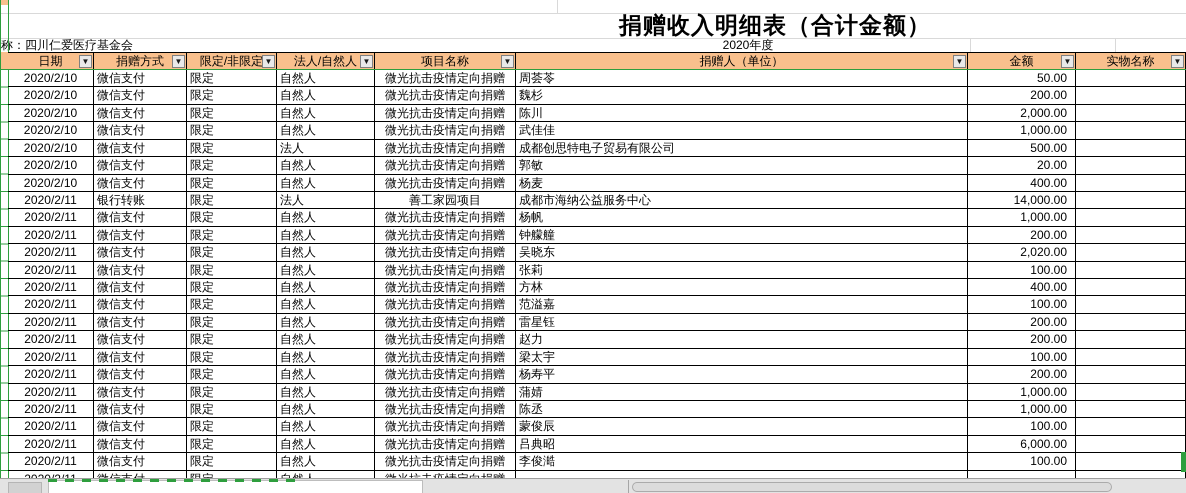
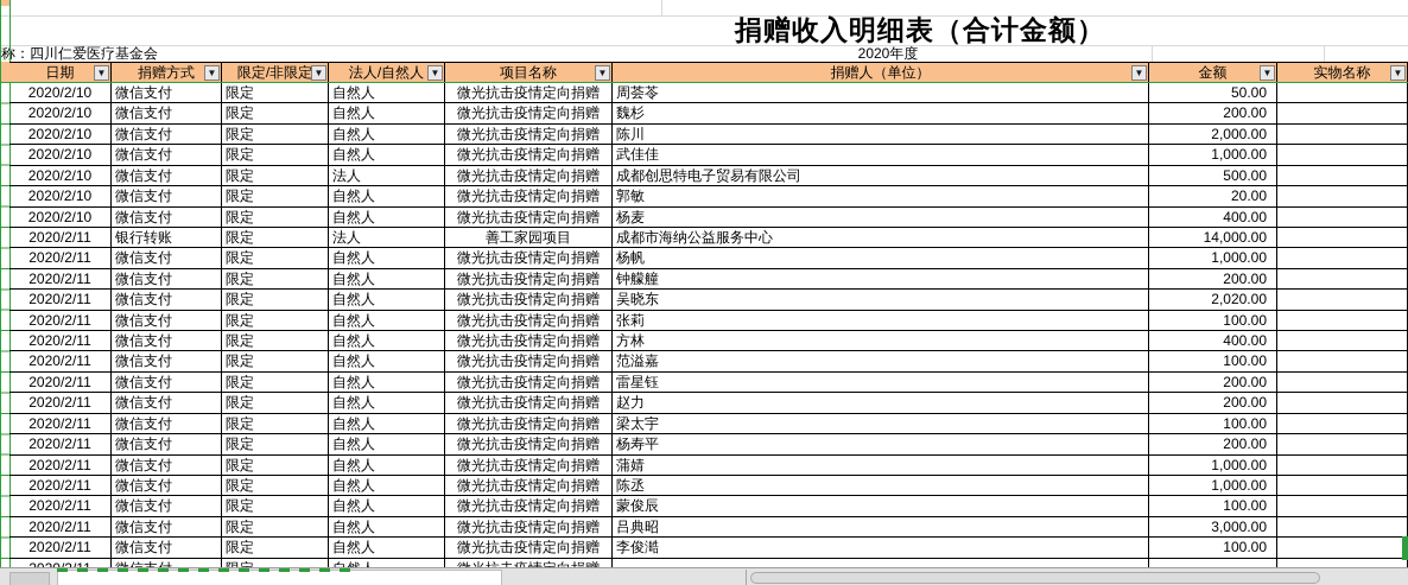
  捐赠收入明细表（合计金额）
  称：四川仁爱医疗基金会
  2020年度
  日期
  ▼
  捐赠方式
  ▼
  限定/非限定
  ▼
  法人/自然人
  ▼
  项目名称
  ▼
  捐赠人（单位）
  ▼
  金额
  ▼
  实物名称
  ▼
  2020/2/10
  微信支付
  限定
  自然人
  微光抗击疫情定向捐赠
  周荟苓
  50.00
  2020/2/10
  微信支付
  限定
  自然人
  微光抗击疫情定向捐赠
  魏杉
  200.00
  2020/2/10
  微信支付
  限定
  自然人
  微光抗击疫情定向捐赠
  陈川
  2,000.00
  2020/2/10
  微信支付
  限定
  自然人
  微光抗击疫情定向捐赠
  武佳佳
  1,000.00
  2020/2/10
  微信支付
  限定
  法人
  微光抗击疫情定向捐赠
  成都创思特电子贸易有限公司
  500.00
  2020/2/10
  微信支付
  限定
  自然人
  微光抗击疫情定向捐赠
  郭敏
  20.00
  2020/2/10
  微信支付
  限定
  自然人
  微光抗击疫情定向捐赠
  杨麦
  400.00
  2020/2/11
  银行转账
  限定
  法人
  善工家园项目
  成都市海纳公益服务中心
  14,000.00
  2020/2/11
  微信支付
  限定
  自然人
  微光抗击疫情定向捐赠
  杨帆
  1,000.00
  2020/2/11
  微信支付
  限定
  自然人
  微光抗击疫情定向捐赠
  钟艨艟
  200.00
  2020/2/11
  微信支付
  限定
  自然人
  微光抗击疫情定向捐赠
  吴晓东
  2,020.00
  2020/2/11
  微信支付
  限定
  自然人
  微光抗击疫情定向捐赠
  张莉
  100.00
  2020/2/11
  微信支付
  限定
  自然人
  微光抗击疫情定向捐赠
  方林
  400.00
  2020/2/11
  微信支付
  限定
  自然人
  微光抗击疫情定向捐赠
  范溢嘉
  100.00
  2020/2/11
  微信支付
  限定
  自然人
  微光抗击疫情定向捐赠
  雷星钰
  200.00
  2020/2/11
  微信支付
  限定
  自然人
  微光抗击疫情定向捐赠
  赵力
  200.00
  2020/2/11
  微信支付
  限定
  自然人
  微光抗击疫情定向捐赠
  梁太宇
  100.00
  2020/2/11
  微信支付
  限定
  自然人
  微光抗击疫情定向捐赠
  杨寿平
  200.00
  2020/2/11
  微信支付
  限定
  自然人
  微光抗击疫情定向捐赠
  蒲婧
  1,000.00
  2020/2/11
  微信支付
  限定
  自然人
  微光抗击疫情定向捐赠
  陈丞
  1,000.00
  2020/2/11
  微信支付
  限定
  自然人
  微光抗击疫情定向捐赠
  蒙俊辰
  100.00
  2020/2/11
  微信支付
  限定
  自然人
  微光抗击疫情定向捐赠
  吕典昭
- 6,000.00
+ 3,000.00
  2020/2/11
  微信支付
  限定
  自然人
  微光抗击疫情定向捐赠
  李俊澔
  100.00
